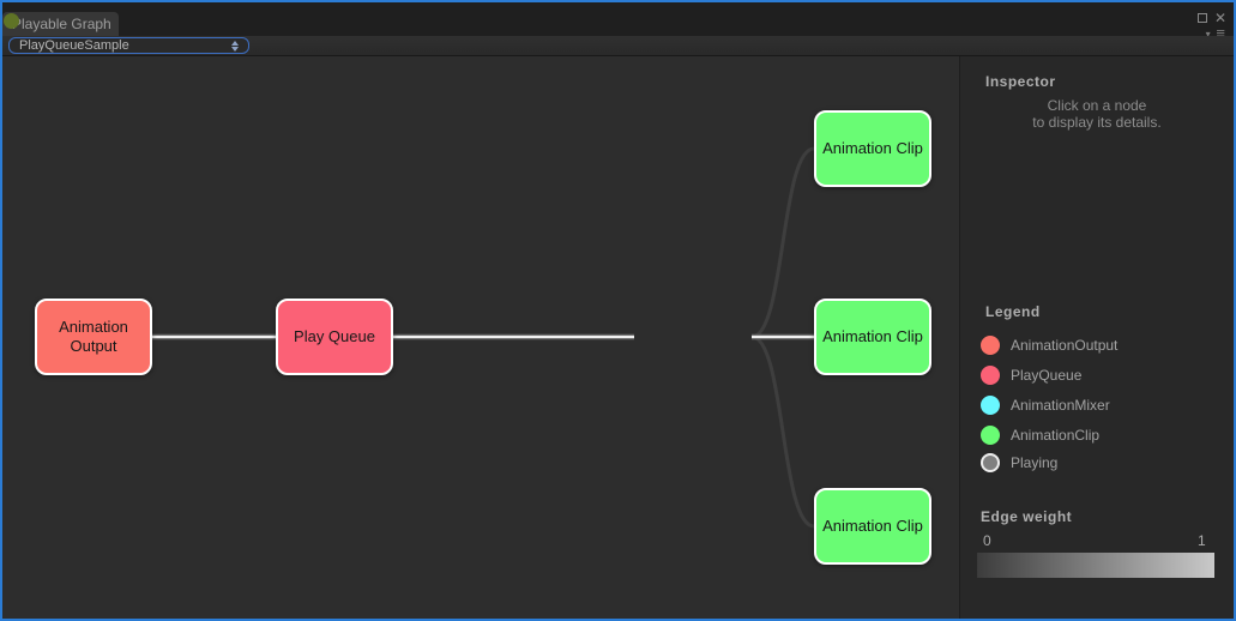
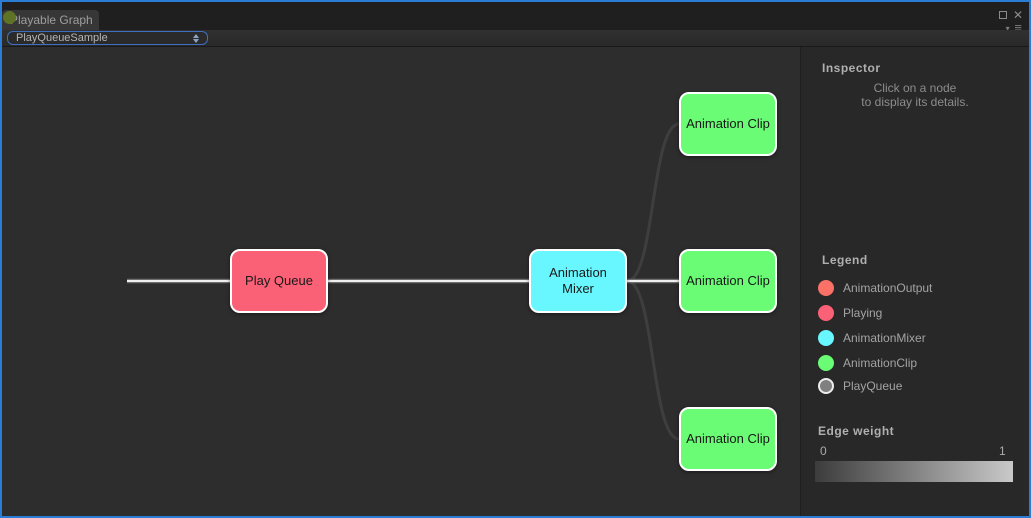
  layable Graph
  ✕
  ▾ ≡
  PlayQueueSample
- Animation Output
  Play Queue
+ Animation Mixer
  Animation Clip
  Animation Clip
  Animation Clip
  Inspector
  Click on a node
  to display its details.
  Legend
  AnimationOutput
- PlayQueue
+ Playing
  AnimationMixer
  AnimationClip
- Playing
+ PlayQueue
  Edge weight
  0
  1
